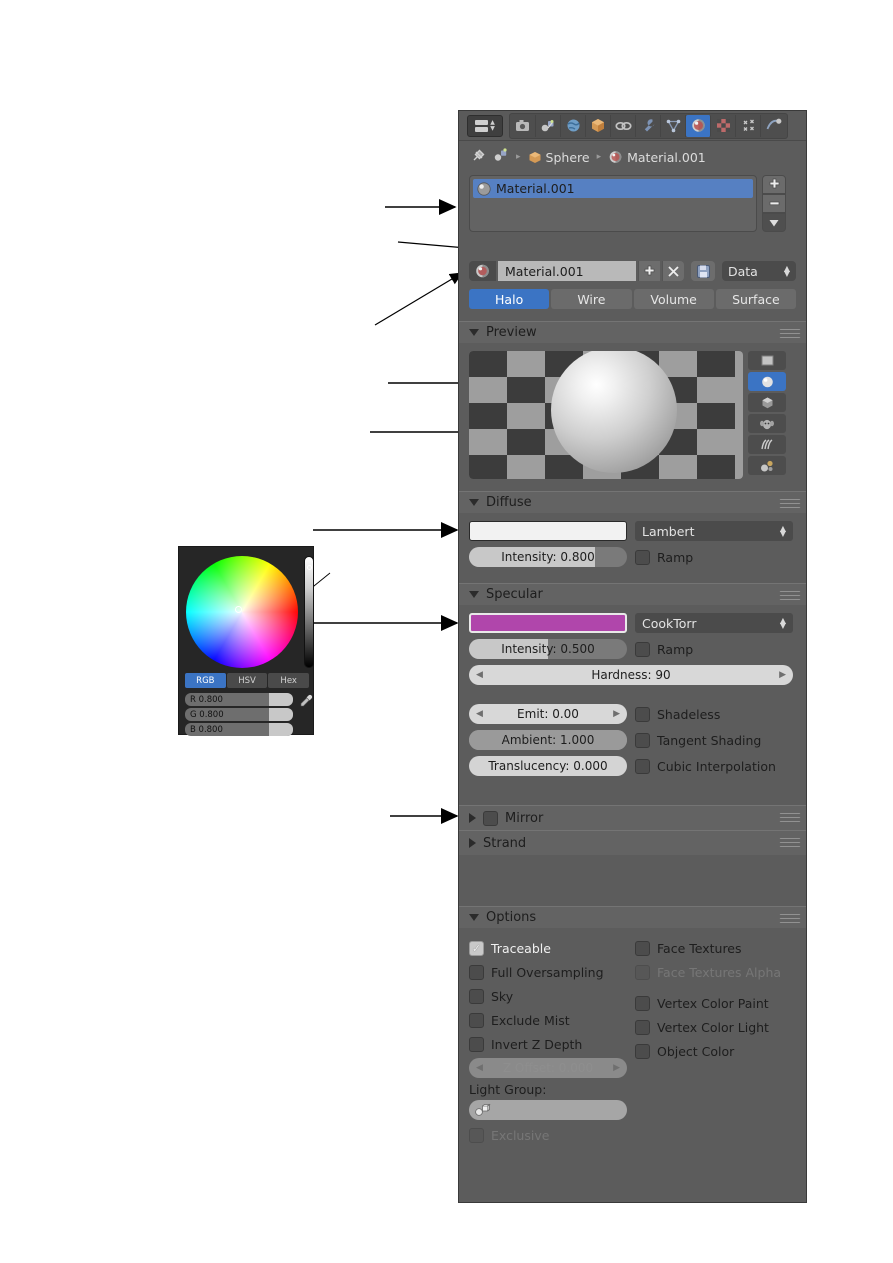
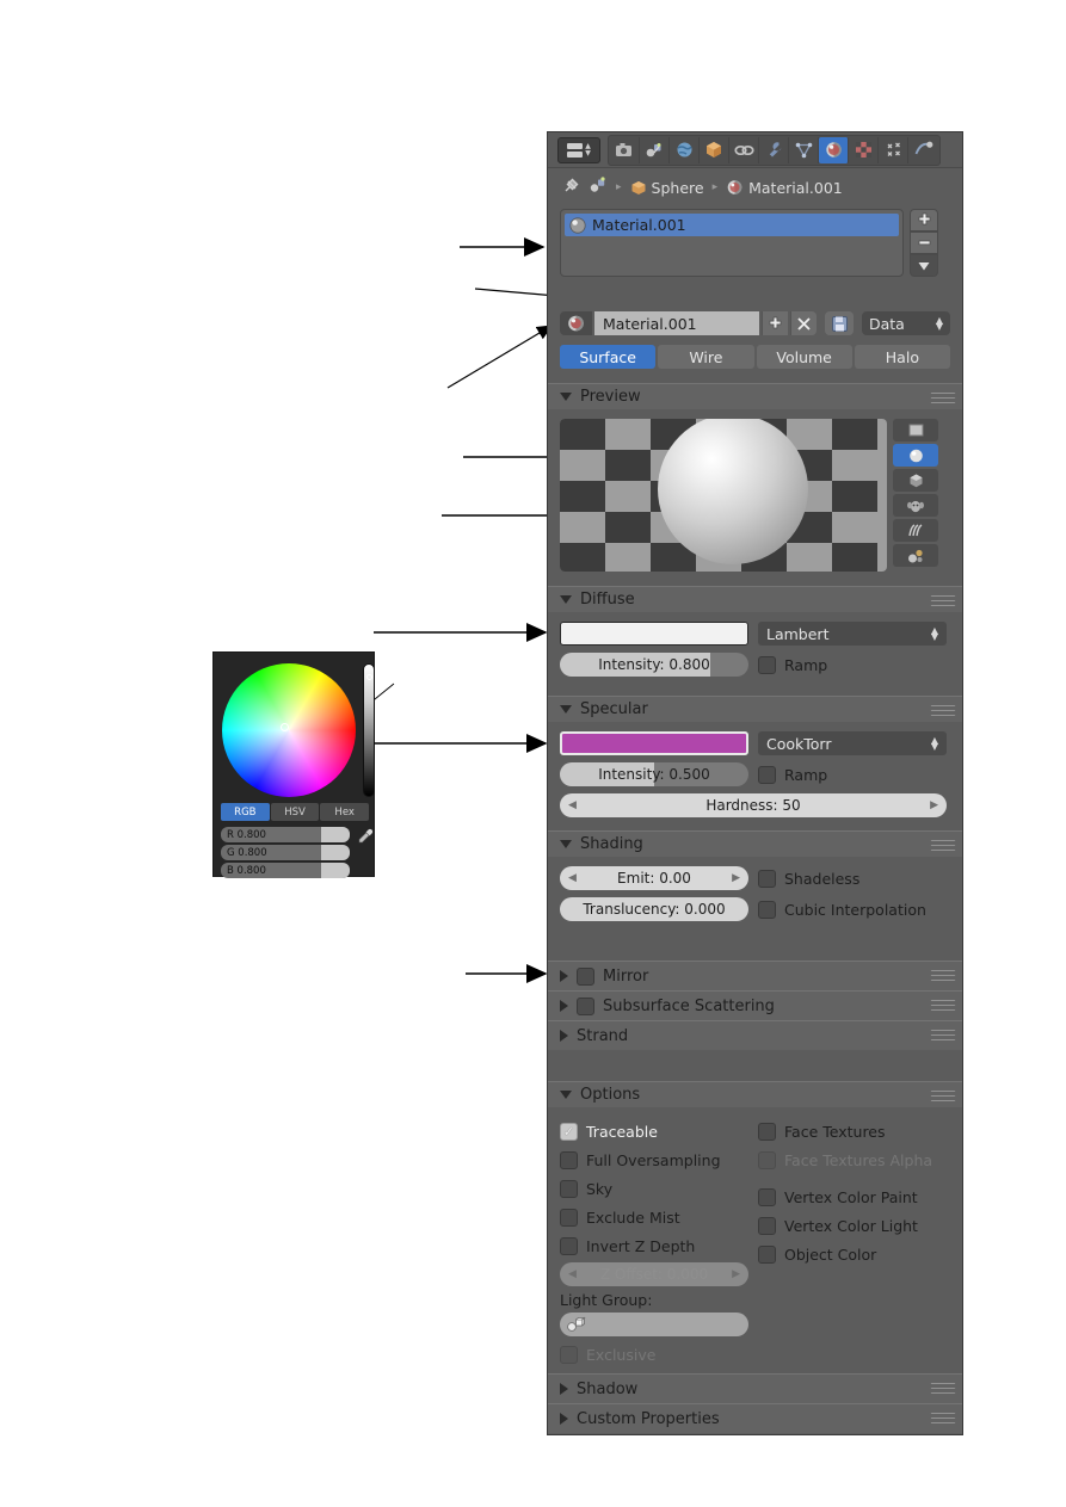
  ▸
  Sphere
  ▸
  Material.001
  Material.001
  Material.001
  Data
  ▲
  ▼
- Halo
+ Surface
  Wire
  Volume
- Surface
+ Halo
  Preview
  Diffuse
  Lambert
  ▲
  ▼
  Intensity: 0.800
  Ramp
  Specular
  CookTorr
  ▲
  ▼
  Intensity: 0.500
  Ramp
  ◀
- Hardness: 90
+ Hardness: 50
  ▶
+ Shading
  ◀
  Emit: 0.00
  ▶
  Shadeless
- Ambient: 1.000
- Tangent Shading
  Translucency: 0.000
  Cubic Interpolation
  Mirror
+ Subsurface Scattering
  Strand
  Options
  Traceable
  Full Oversampling
  Sky
  Exclude Mist
  Invert Z Depth
  ◀
  ▶
  Light Group:
  Exclusive
  Face Textures
  Face Textures Alpha
  Vertex Color Paint
  Vertex Color Light
  Object Color
+ Shadow
+ Custom Properties
  RGB
  HSV
  Hex
  R 0.800
  G 0.800
  B 0.800
